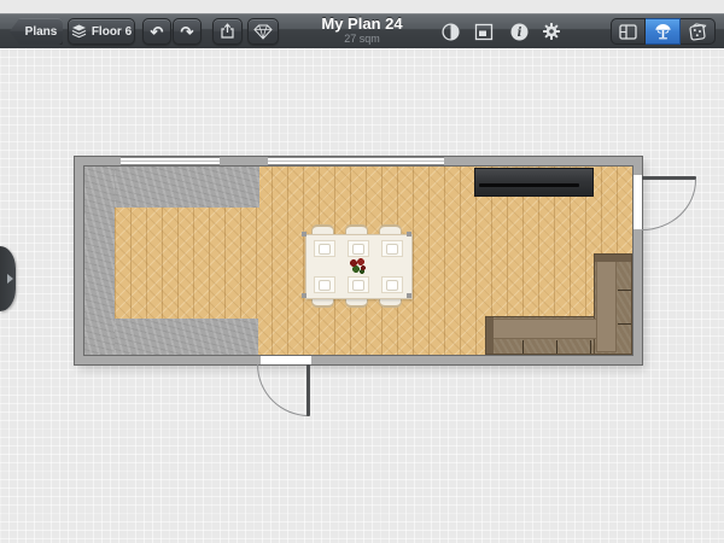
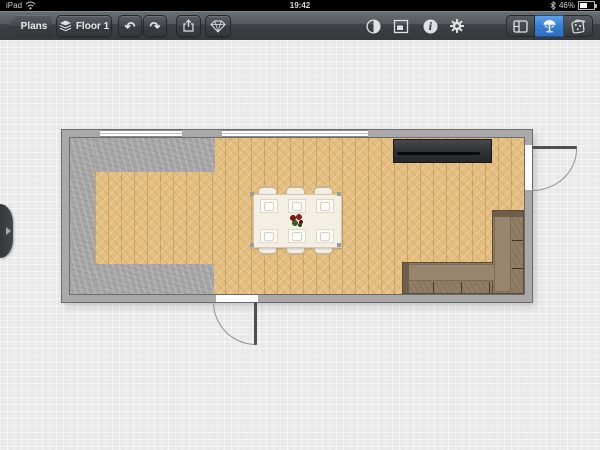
+ iPad
+ 19:42
+ 46%
  Plans
- Floor 6
+ Floor 1
  ↶
  ↷
- My Plan 24
- 27 sqm
  i
